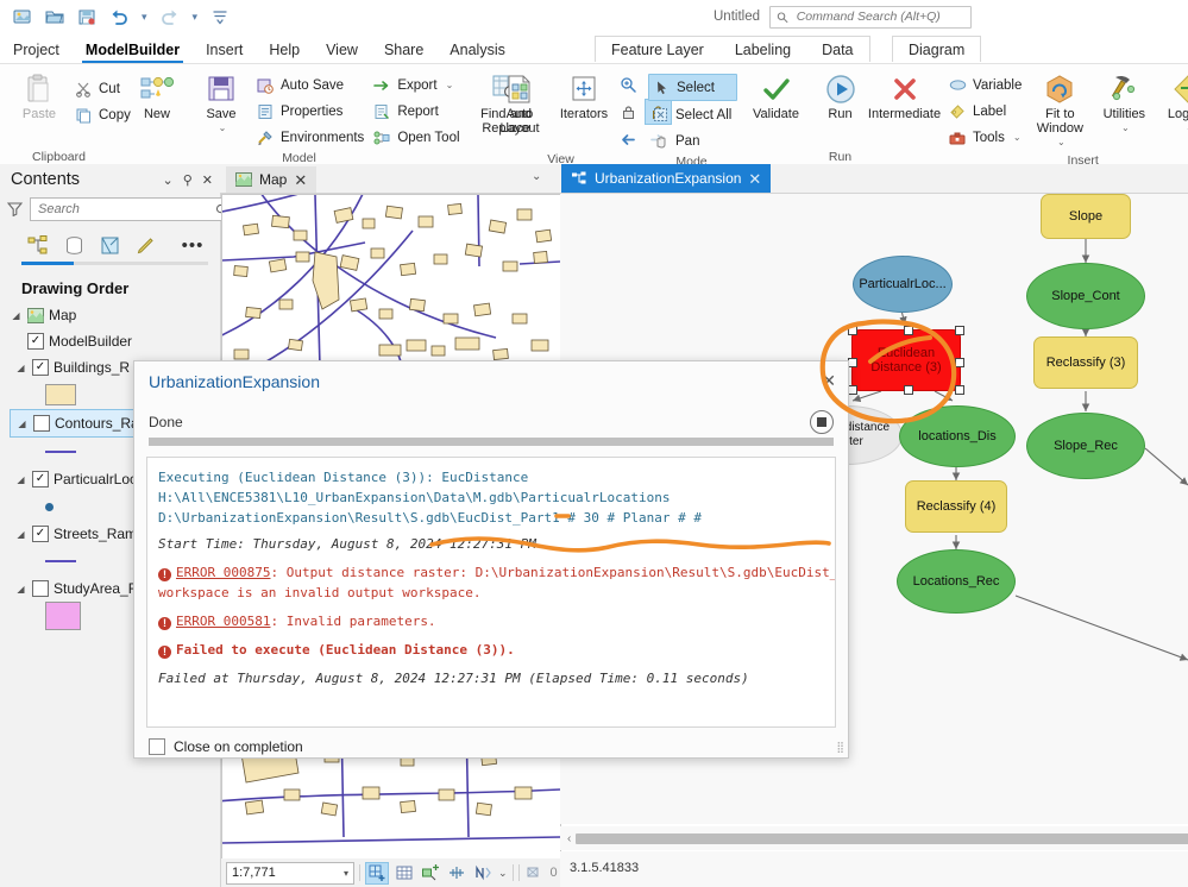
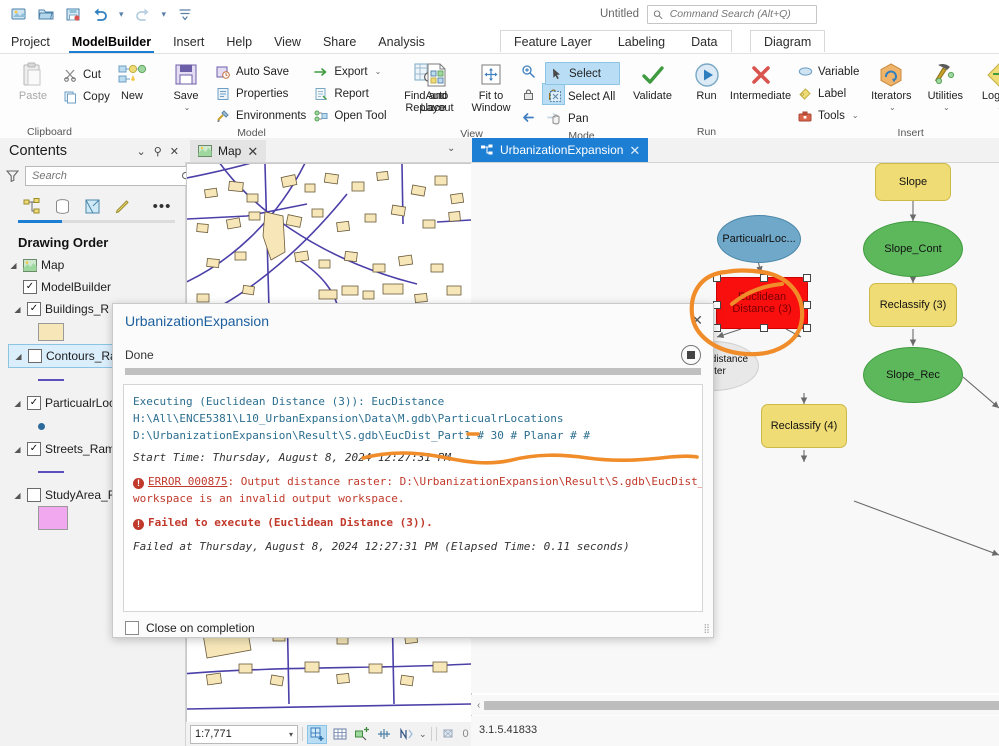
  ▾
  ▾
  Untitled
  Command Search (Alt+Q)
  Project
  ModelBuilder
  Insert
  Help
  View
  Share
  Analysis
  Feature Layer
  Labeling
  Data
  Diagram
  Paste
  Cut
  Copy
  Clipboard
  New
  Save
  ⌄
  Auto Save
  Properties
  Environments
  Export
  ⌄
  Report
  Open Tool
  Find and Replace
  Model
  Auto Layout
- Iterators
+ Fit to Window
  View
  Select
  Select All
  Pan
  Mode
  Validate
  Run
  Intermediate
  Run
  Variable
  Label
  Tools
  ⌄
- Fit to Window
+ Iterators
  ⌄
  Utilities
  ⌄
  Insert
  Contents
  ⌄
  ⚲
  ✕
  Search
  •••
  Drawing Order
  ◢
  Map
  ✓
  ModelBuilder
  ◢
  ✓
  Buildings_R
  ◢
  Contours_R
  ◢
  ✓
  ParticualrLo
  ◢
  ✓
  Streets_Ram
  ◢
  StudyArea_
  Map
  ✕
  ⌄
  UrbanizationExpansion
  ✕
  1:7,771
  ▾
  ⌄
  0
  Slope
  Slope_Cont
  Reclassify (3)
  Slope_Rec
  ParticualrLoc...
  uclidean Distance (3)
- locations_Dis
  Reclassify (4)
- Locations_Rec
  ‹
  3.1.5.41833
  UrbanizationExpansion
  ✕
  Done
  Executing (Euclidean Distance (3)): EucDistance
  H:\All\ENCE5381\L10_UrbanExpansion\Data\M.gdb\ParticualrLocations
  D:\UrbanizationExpansion\Result\S.gdb\EucDist_Part # 30 # Planar # #
  Start Time: Thursday, August 8, 20 12:27:31
  ! ERROR 000875: Output distance raster: D:\UrbanizationExpansion\Result\S.gdb\EucDist_
  workspace is an invalid output workspace.
- ! ERROR 000581: Invalid parameters.
  ! Failed to execute (Euclidean Distance (3)).
  Failed at Thursday, August 8, 2024 12:27:31 PM (Elapsed Time: 0.11 seconds)
  Close on completion
  ⣿
